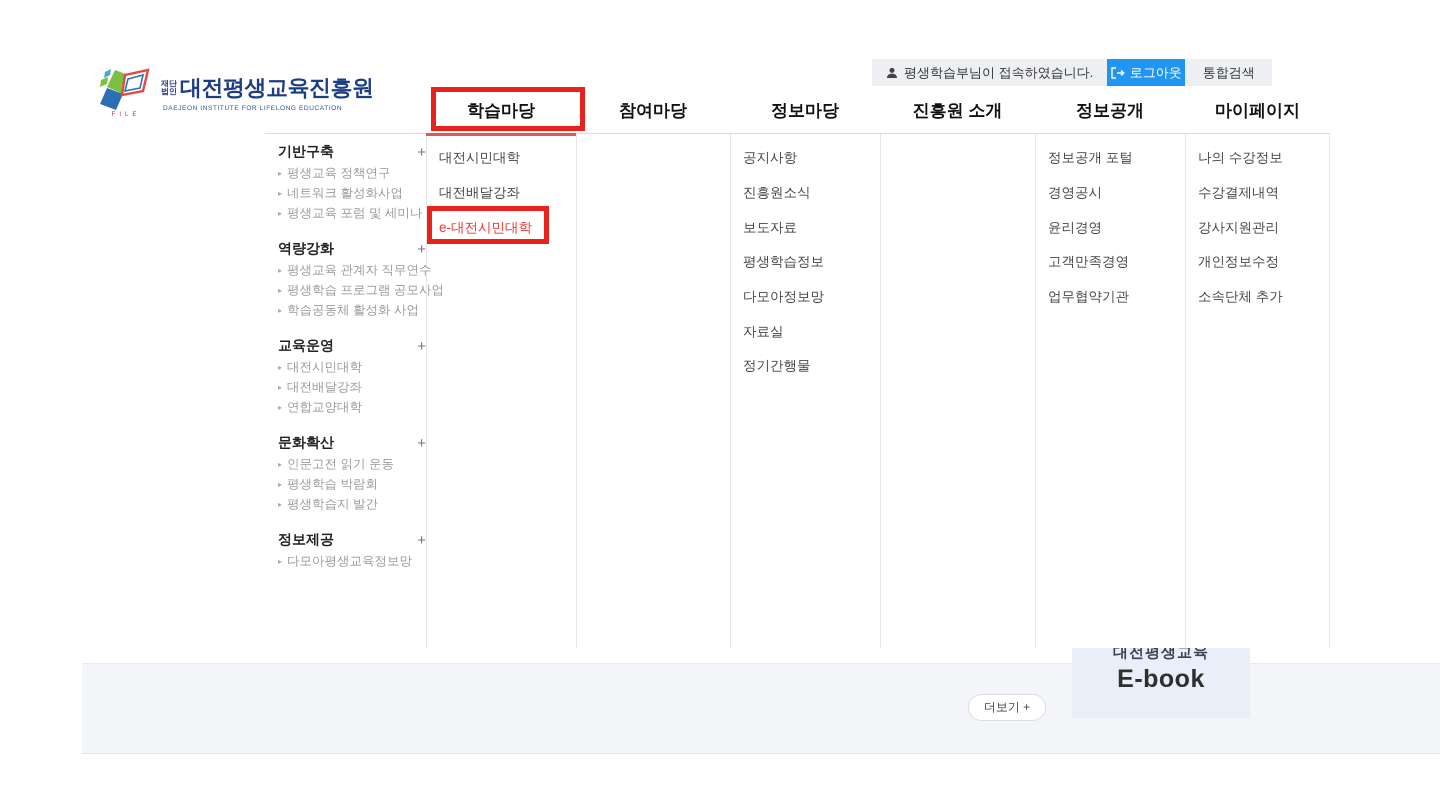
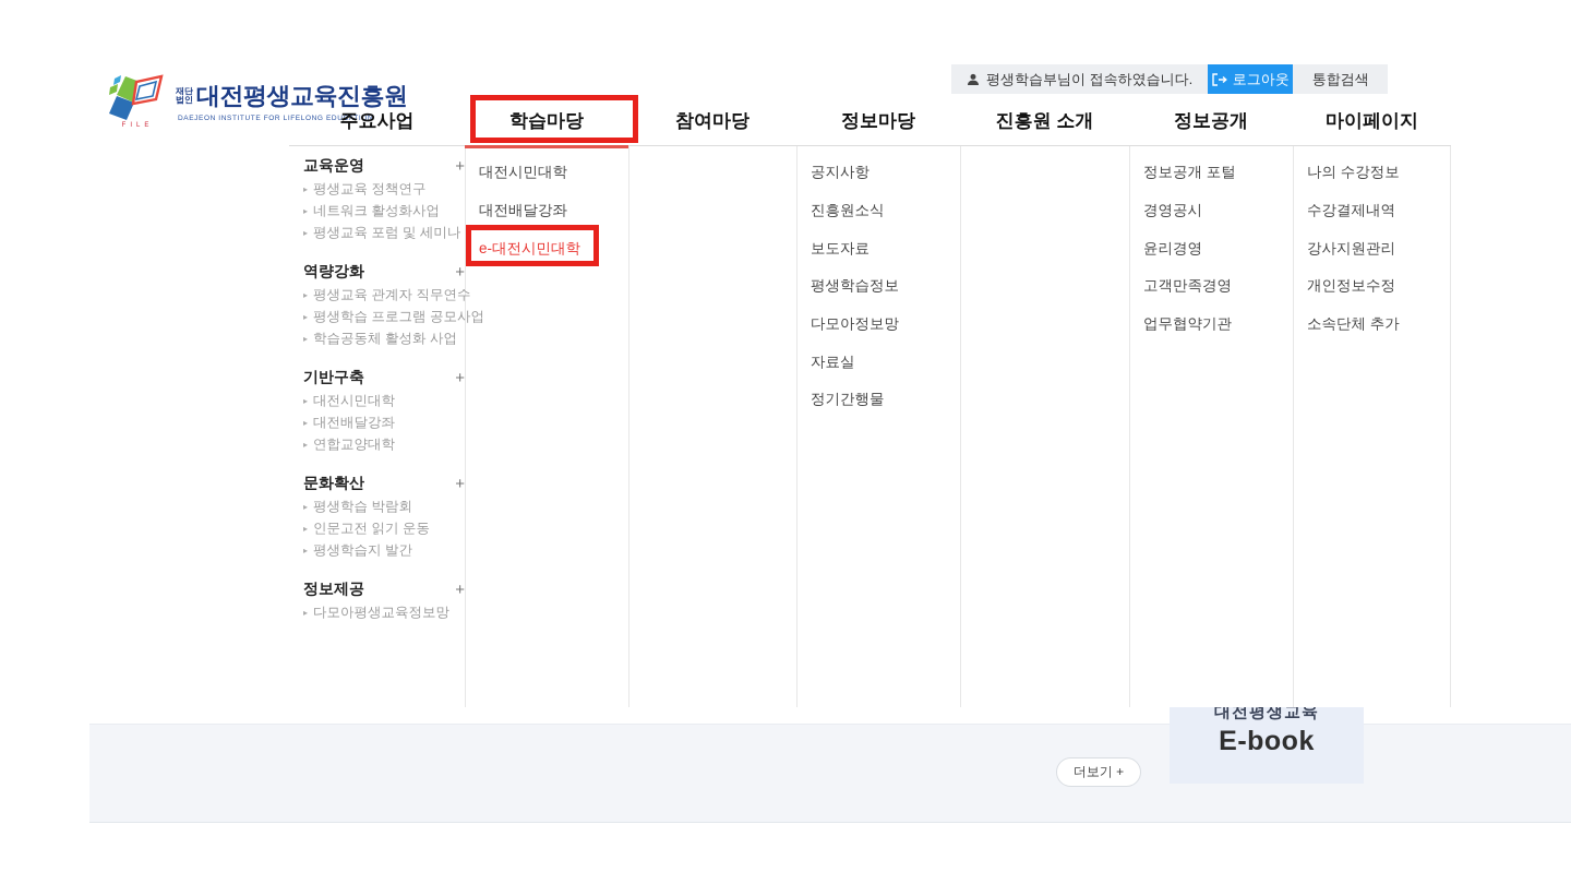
  평생학습부님이 접속하였습니다.
  로그아웃
  통합검색
  재단
  법인
  대전평생교육진흥원
+ 주요사업
  학습마당
  참여마당
  정보마당
  진흥원 소개
  정보공개
  마이페이지
  대전평생교육
  E-book
  더보기 +
- 기반구축
+ 교육운영
  +
  ▸
  평생교육 정책연구
  ▸
  네트워크 활성화사업
  ▸
  평생교육 포럼 및 세미나
  역량강화
  +
  ▸
  평생교육 관계자 직무연수
  ▸
  평생학습 프로그램 공모사업
  ▸
  학습공동체 활성화 사업
- 교육운영
+ 기반구축
  +
  ▸
  대전시민대학
  ▸
  대전배달강좌
  ▸
  연합교양대학
  문화확산
  +
  ▸
- 인문고전 읽기 운동
+ 평생학습 박람회
  ▸
- 평생학습 박람회
+ 인문고전 읽기 운동
  ▸
  평생학습지 발간
  정보제공
  +
  ▸
  다모아평생교육정보망
  대전시민대학
  대전배달강좌
  e-대전시민대학
  공지사항
  진흥원소식
  보도자료
  평생학습정보
  다모아정보망
  자료실
  정기간행물
  정보공개 포털
  경영공시
  윤리경영
  고객만족경영
  업무협약기관
  나의 수강정보
  수강결제내역
  강사지원관리
  개인정보수정
  소속단체 추가
